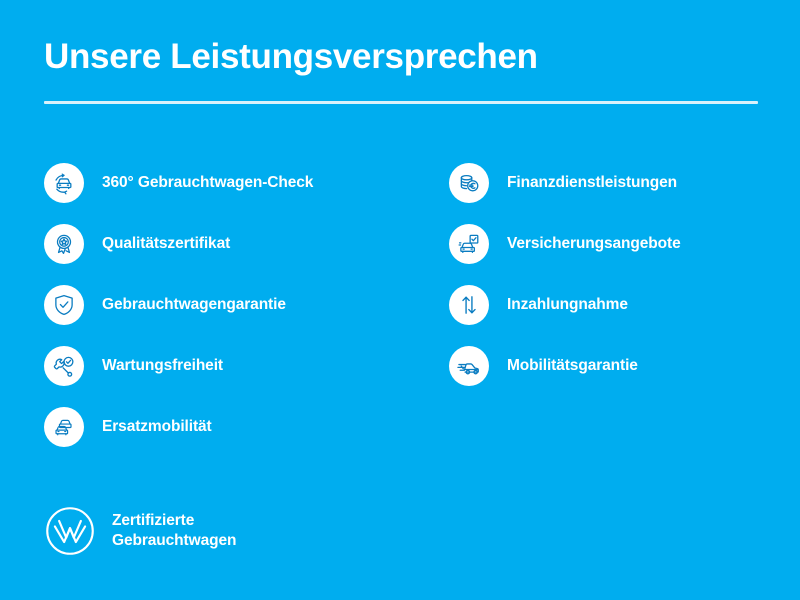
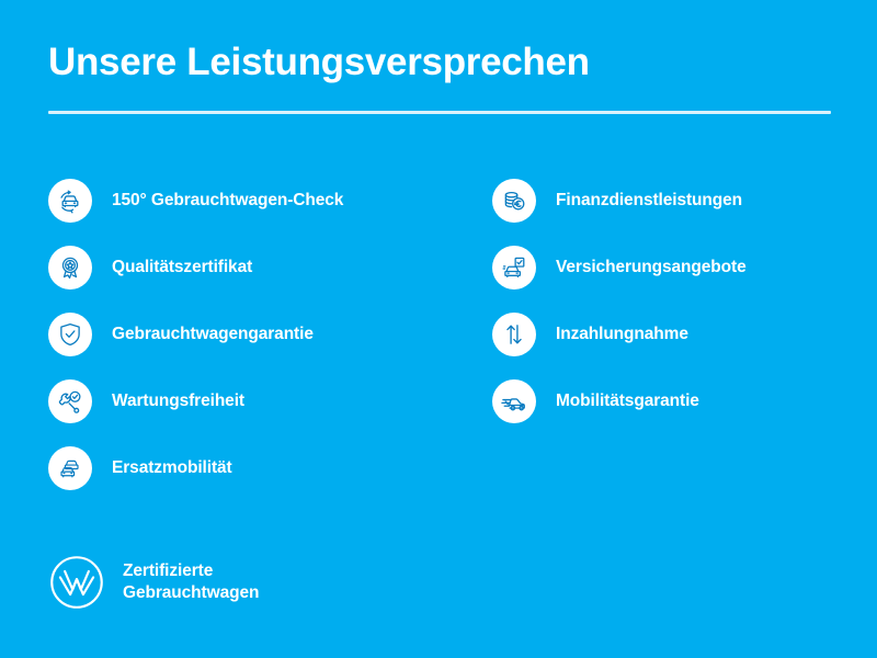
  Unsere Leistungsversprechen
- 360° Gebrauchtwagen-Check
+ 150° Gebrauchtwagen-Check
  Finanzdienstleistungen
  Qualitätszertifikat
  Versicherungsangebote
  Gebrauchtwagengarantie
  Inzahlungnahme
  Wartungsfreiheit
  Mobilitätsgarantie
  Ersatzmobilität
  Zertifizierte
  Gebrauchtwagen
